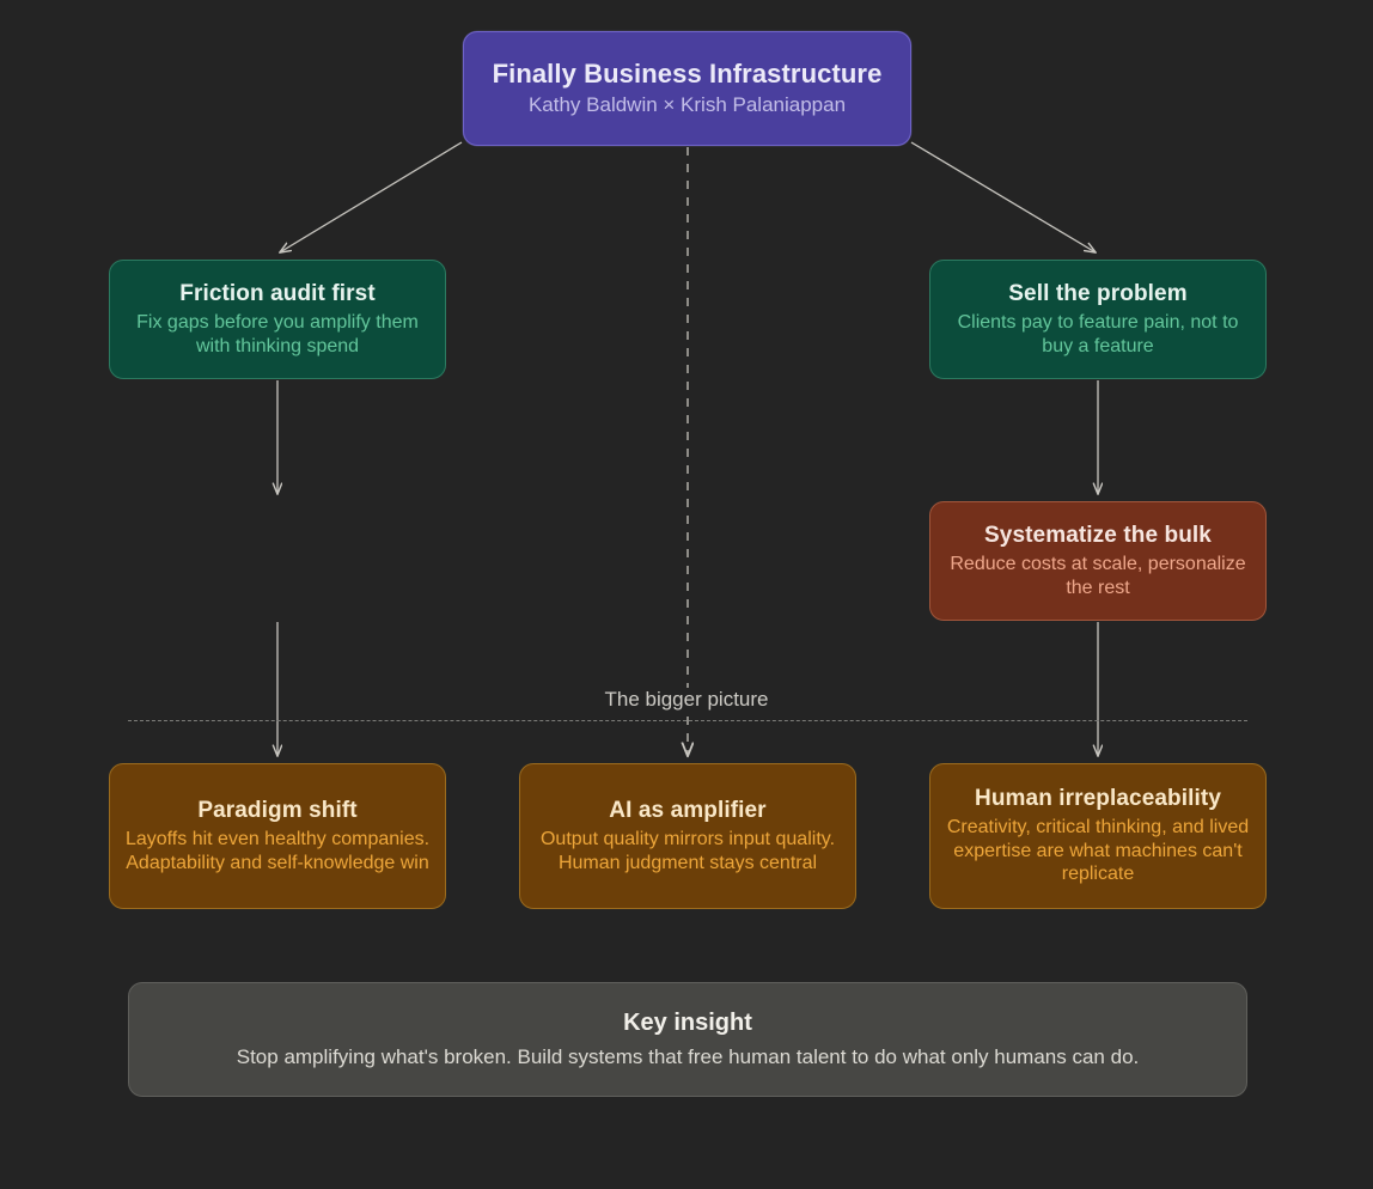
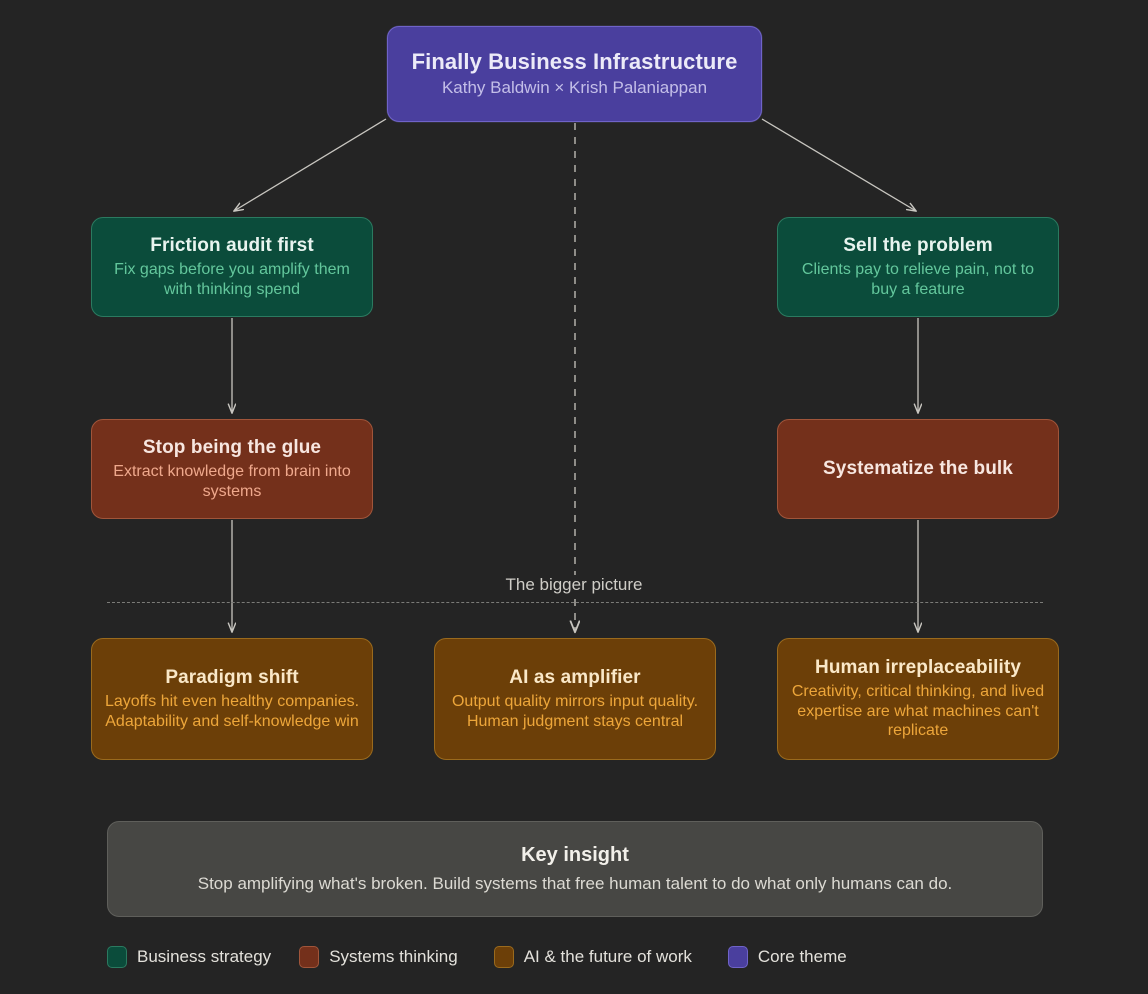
  Finally Business Infrastructure
  Kathy Baldwin × Krish Palaniappan
  Friction audit first
  Fix gaps before you amplify them with thinking spend
  Sell the problem
- Clients pay to feature pain, not to buy a feature
+ Clients pay to relieve pain, not to buy a feature
+ Stop being the glue
+ Extract knowledge from brain into systems
  Systematize the bulk
- Reduce costs at scale, personalize the rest
  The bigger picture
  Paradigm shift
  Layoffs hit even healthy companies. Adaptability and self-knowledge win
  AI as amplifier
  Output quality mirrors input quality. Human judgment stays central
  Human irreplaceability
  Creativity, critical thinking, and lived expertise are what machines can't replicate
  Key insight
  Stop amplifying what's broken. Build systems that free human talent to do what only humans can do.
+ Business strategy
+ Systems thinking
+ AI & the future of work
+ Core theme
